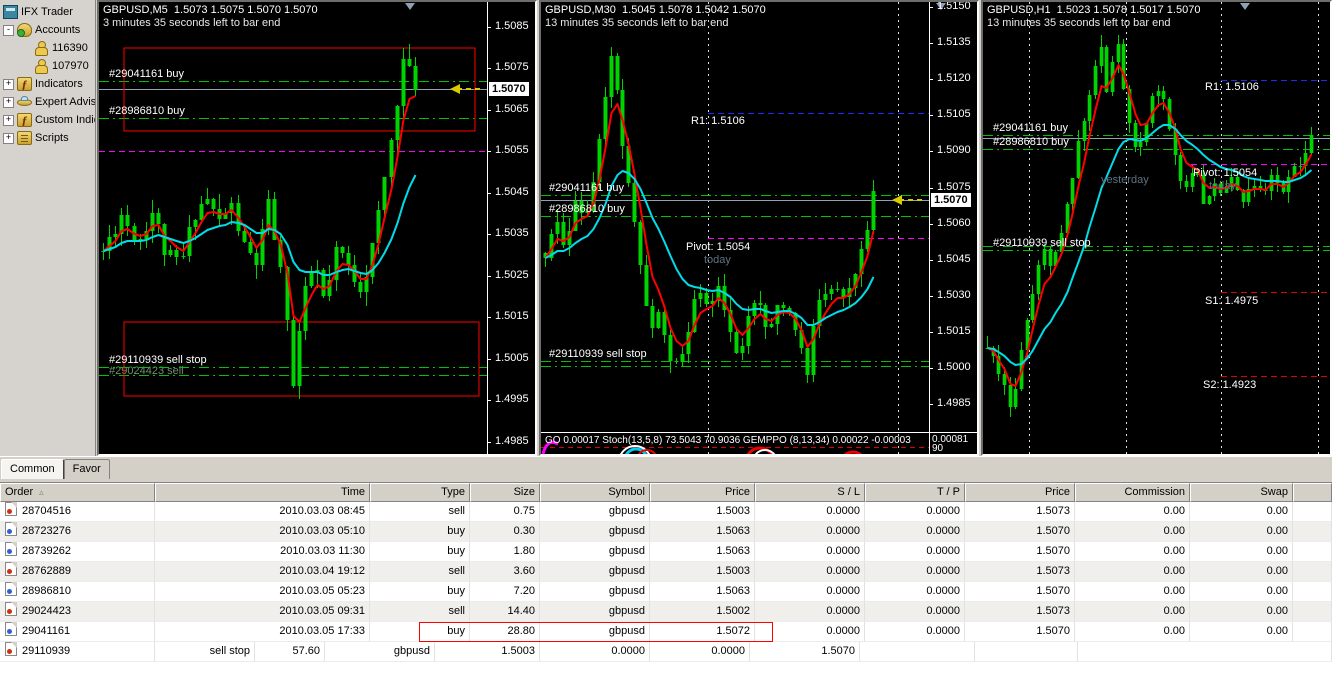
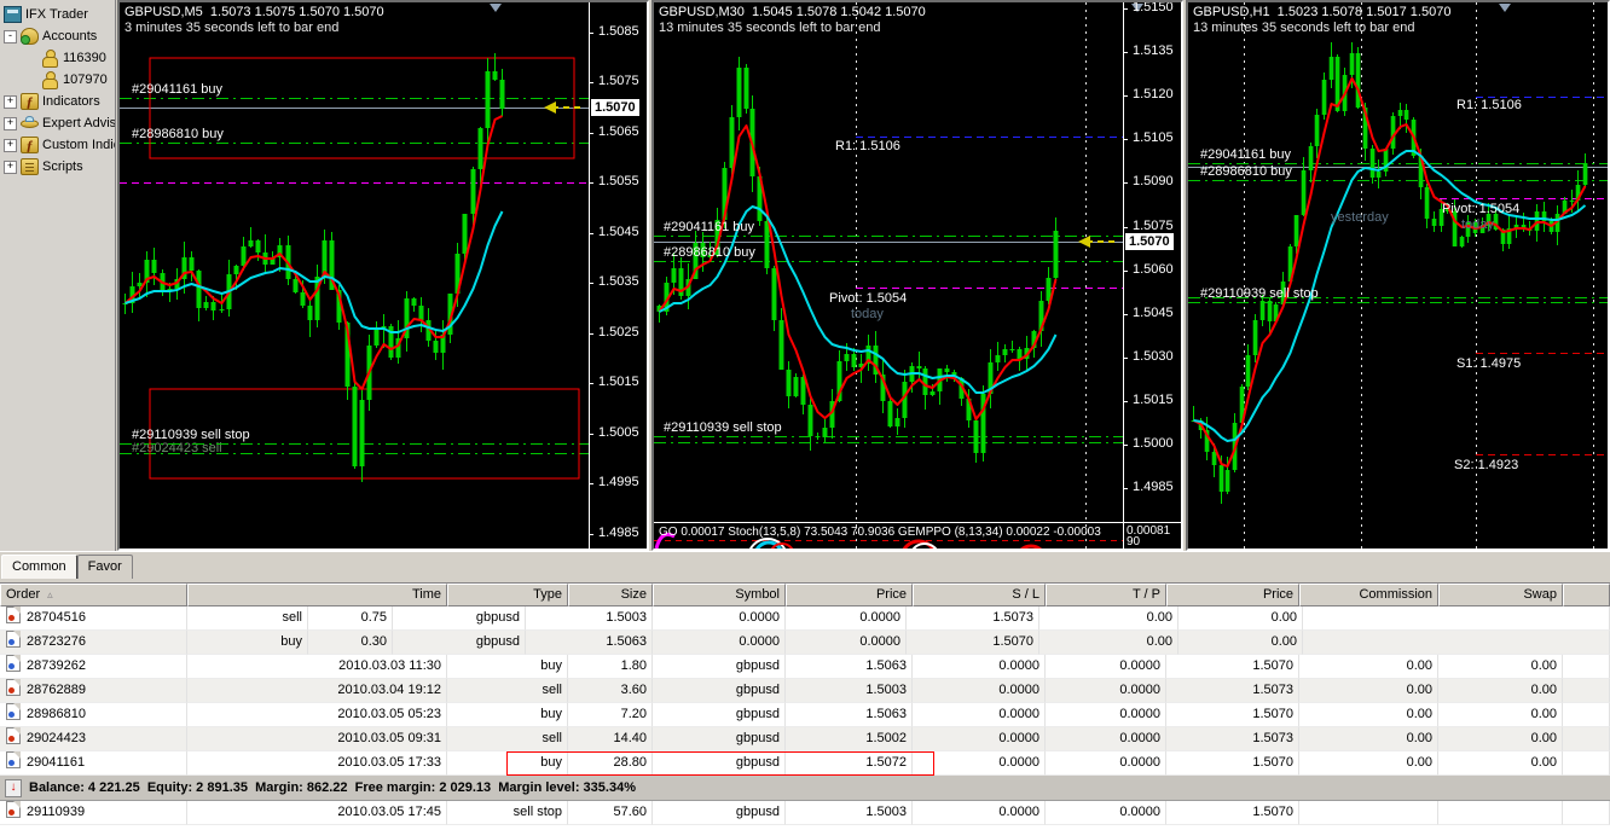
  IFX Trader
  -
  Accounts
  116390
  107970
  +
  ƒ
  Indicators
  +
  Expert Advis
  +
  ƒ
  +
  Scripts
  #2024423 sell
  GBPUSD,M5 1.5073 1.5075 1.5070 1.5070
  3 minutes 35 seconds left to bar end
  1.5085
  1.5075
  1.5065
  1.5055
  1.5045
  1.5035
  1.5025
  1.5015
  1.5005
  1.4995
  1.4985
  1.5070
  #29041161 buy
  #28986810 buy
  #29110939 sell stop
  GBPUSD,M30 1.5045 1.5078 1.5042 1.5070
  13 minutes 35 seconds left to bar end
  1.5150
  1.5135
  1.5120
  1.5105
  1.5090
  1.5075
  1.5060
  1.5045
  1.5030
  1.5015
  1.5000
  1.4985
  1.5070
  R1: 1.5106
  #29041161 buy
  #28986810 buy
  Pivot: 1.5054
  today
  #29110939 sell stop
  GO 0.00017 Stoch(13,5,8) 73.5043 70.9036 GEMPPO (8,13,34) 0.00022 -0.00003
  0.00081
  90
  GBPUSD,H1 1.5023 1.5078 1.5017 1.5070
  13 minutes 35 seconds left to bar end
  R1: 1.5106
  #29041161 buy
  #28986810 buy
  yesterday
  Pivot: 1.5054
  today
  #29110939 sell stop
  S1: 1.4975
  S2: 1.4923
  Common
  Favor
  Order ▵
  Time
  Type
  Size
  Symbol
  Price
  S / L
  T / P
  Price
  Commission
  Swap
  28704516
- 2010.03.03 08:45
  sell
  0.75
  gbpusd
  1.5003
  0.0000
  0.0000
  1.5073
  0.00
  0.00
  28723276
- 2010.03.03 05:10
  buy
  0.30
  gbpusd
  1.5063
  0.0000
  0.0000
  1.5070
  0.00
  0.00
  28739262
  2010.03.03 11:30
  buy
  1.80
  gbpusd
  1.5063
  0.0000
  0.0000
  1.5070
  0.00
  0.00
  28762889
  2010.03.04 19:12
  sell
  3.60
  gbpusd
  1.5003
  0.0000
  0.0000
  1.5073
  0.00
  0.00
  28986810
  2010.03.05 05:23
  buy
  7.20
  gbpusd
  1.5063
  0.0000
  0.0000
  1.5070
  0.00
  0.00
  29024423
  2010.03.05 09:31
  sell
  14.40
  gbpusd
  1.5002
  0.0000
  0.0000
  1.5073
  0.00
  0.00
  29041161
  2010.03.05 17:33
  buy
  28.80
  gbpusd
  1.5072
  0.0000
  0.0000
  1.5070
  0.00
  0.00
+ Balance: 4 221.25 Equity: 2 891.35 Margin: 862.22 Free margin: 2 029.13 Margin level: 335.34%
  29110939
+ 2010.03.05 17:45
  sell stop
  57.60
  gbpusd
  1.5003
  0.0000
  0.0000
  1.5070
